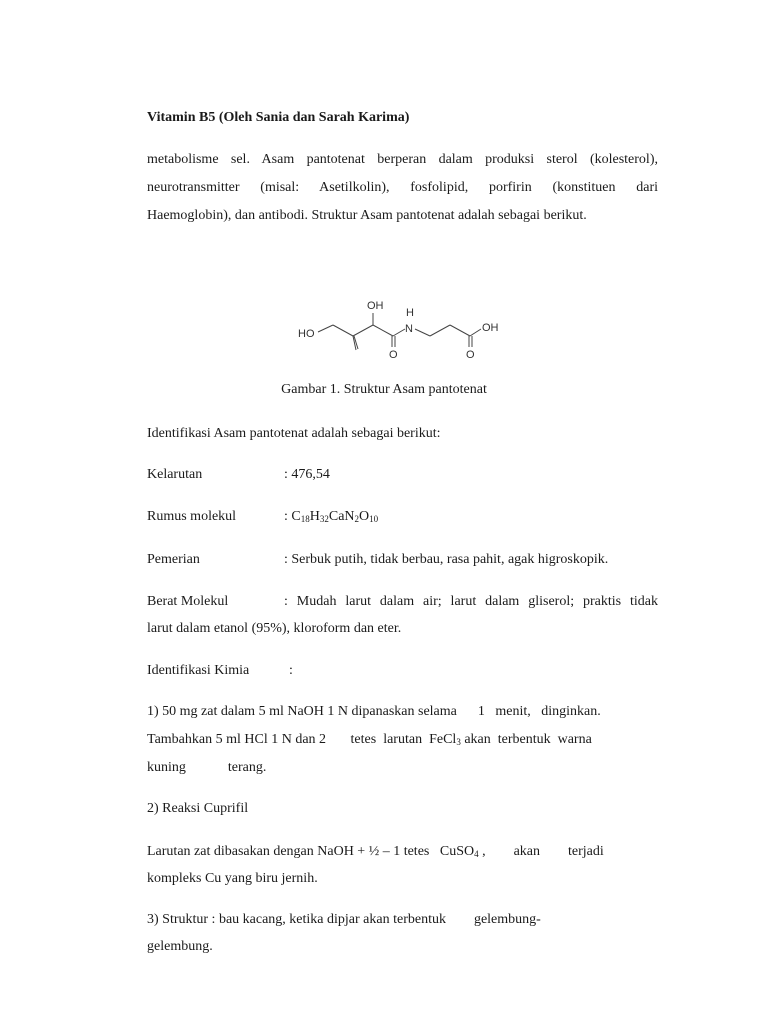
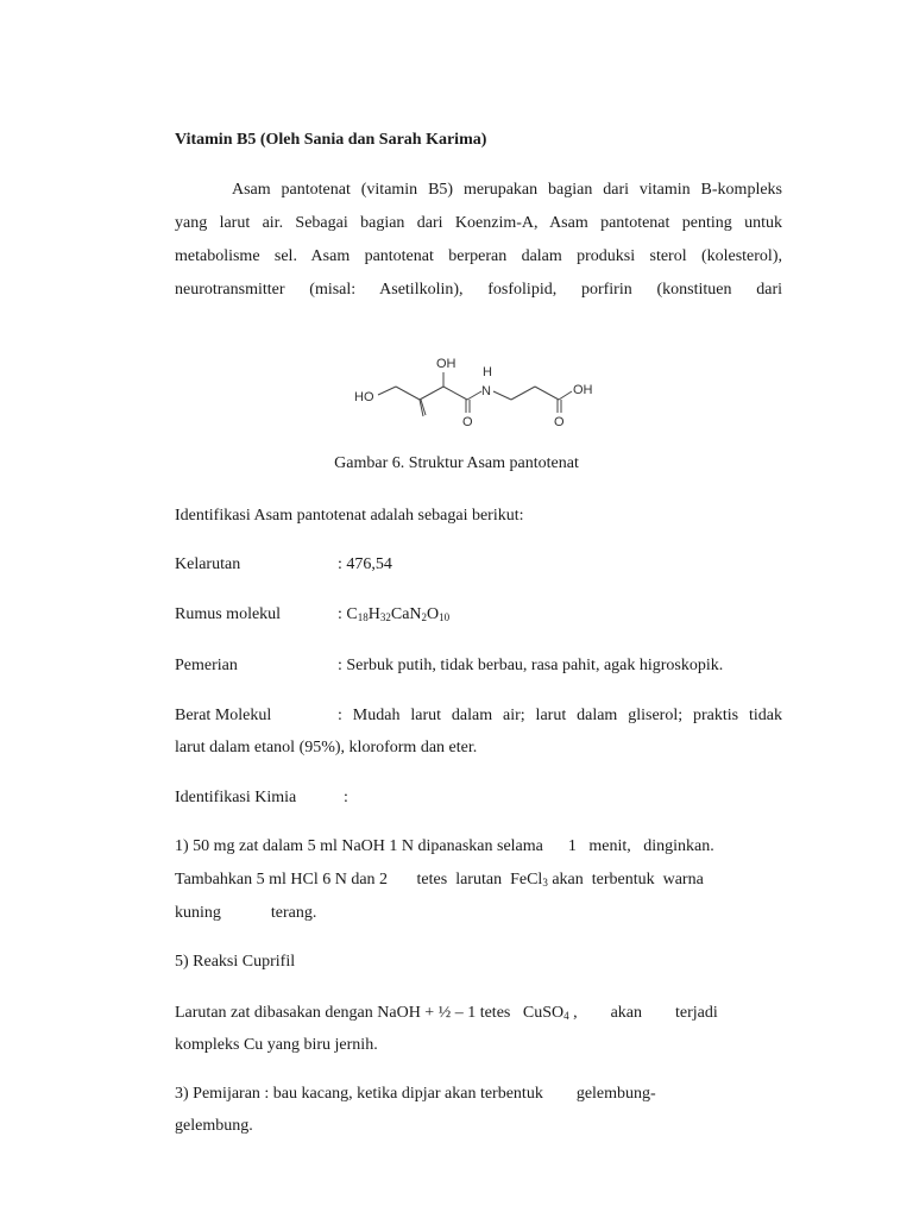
  Vitamin B5 (Oleh Sania dan Sarah Karima)
+ Asam pantotenat (vitamin B5) merupakan bagian dari vitamin B-kompleks
+ yang larut air. Sebagai bagian dari Koenzim-A, Asam pantotenat penting untuk
  metabolisme sel. Asam pantotenat berperan dalam produksi sterol (kolesterol),
  neurotransmitter (misal: Asetilkolin), fosfolipid, porfirin (konstituen dari
- Haemoglobin), dan antibodi. Struktur Asam pantotenat adalah sebagai berikut.
  HO
  OH
  H
  N
  O
  OH
  O
- Gambar 1. Struktur Asam pantotenat
+ Gambar 6. Struktur Asam pantotenat
  Identifikasi Asam pantotenat adalah sebagai berikut:
  Kelarutan
  : 476,54
  Rumus molekul
  : C18H32CaN2O10
  Pemerian
  : Serbuk putih, tidak berbau, rasa pahit, agak higroskopik.
  Berat Molekul
  : Mudah larut dalam air; larut dalam gliserol; praktis tidak
  larut dalam etanol (95%), kloroform dan eter.
  Identifikasi Kimia
  :
  1) 50 mg zat dalam 5 ml NaOH 1 N dipanaskan selama 1 menit, dinginkan.
- Tambahkan 5 ml HCl 1 N dan 2 tetes larutan FeCl3 akan terbentuk warna
+ Tambahkan 5 ml HCl 6 N dan 2 tetes larutan FeCl3 akan terbentuk warna
  kuning terang.
- 2) Reaksi Cuprifil
+ 5) Reaksi Cuprifil
  Larutan zat dibasakan dengan NaOH + ½ – 1 tetes CuSO4 , akan terjadi
  kompleks Cu yang biru jernih.
- 3) Struktur : bau kacang, ketika dipjar akan terbentuk gelembung-
+ 3) Pemijaran : bau kacang, ketika dipjar akan terbentuk gelembung-
  gelembung.
